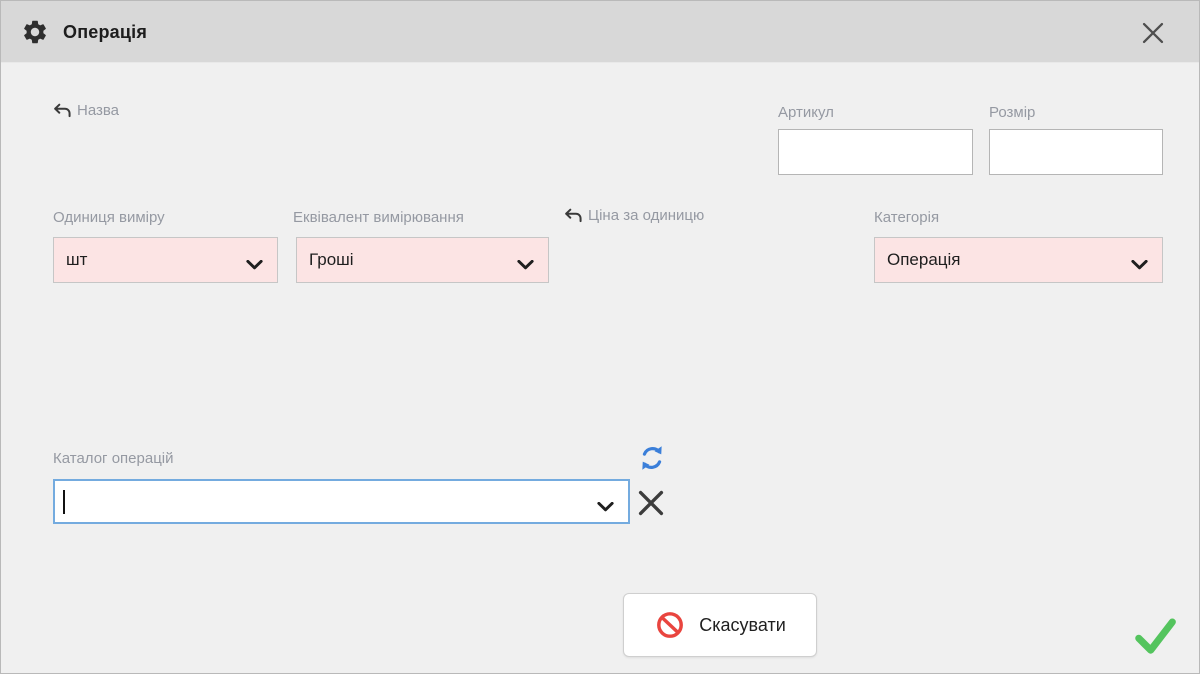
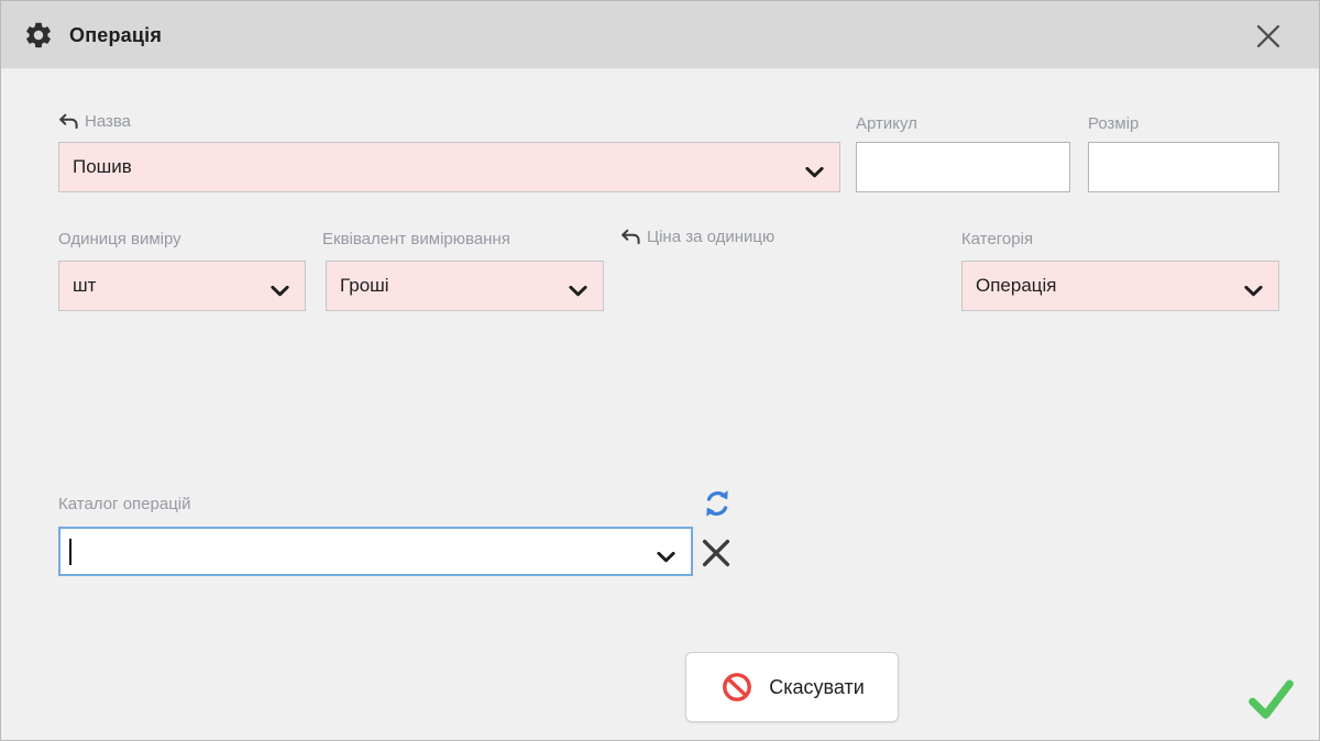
  Операція
  Назва
  Артикул
  Розмір
+ Пошив
  Одиниця виміру
  Еквівалент вимірювання
  Ціна за одиницю
  Категорія
  шт
  Гроші
  Операція
  Каталог операцій
  Скасувати
